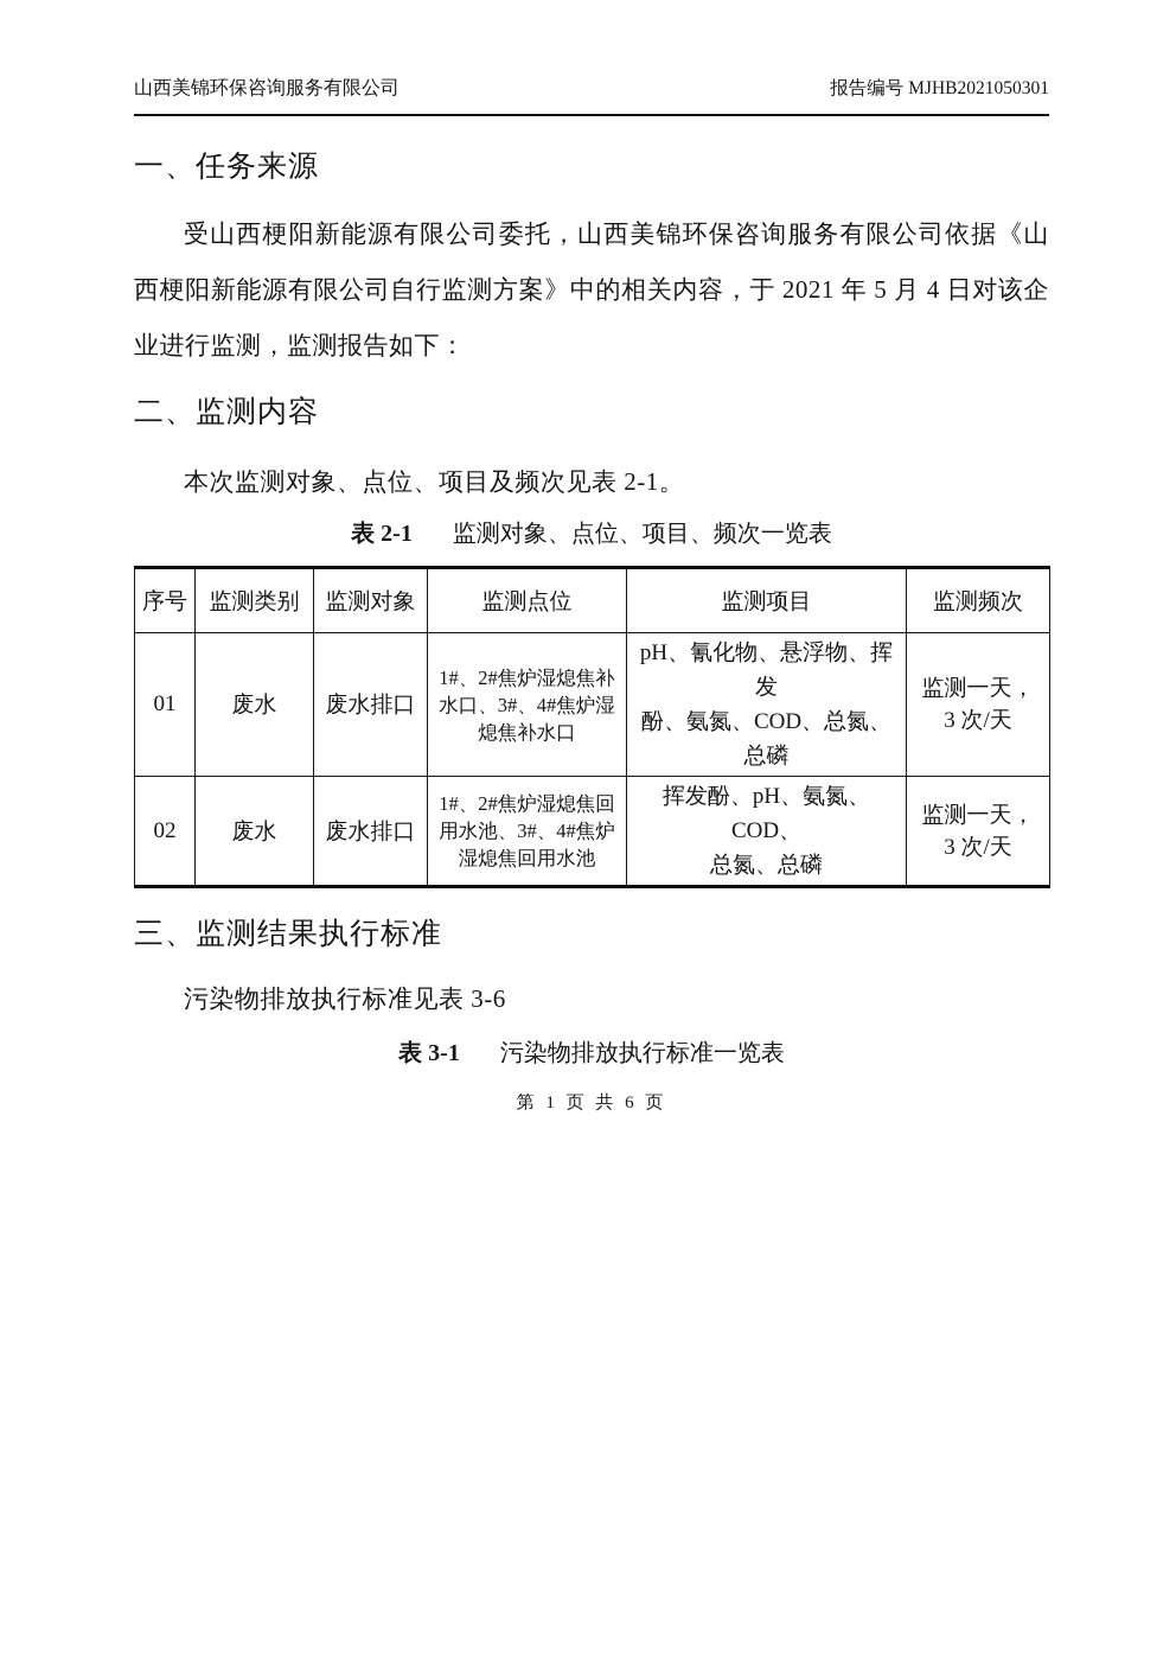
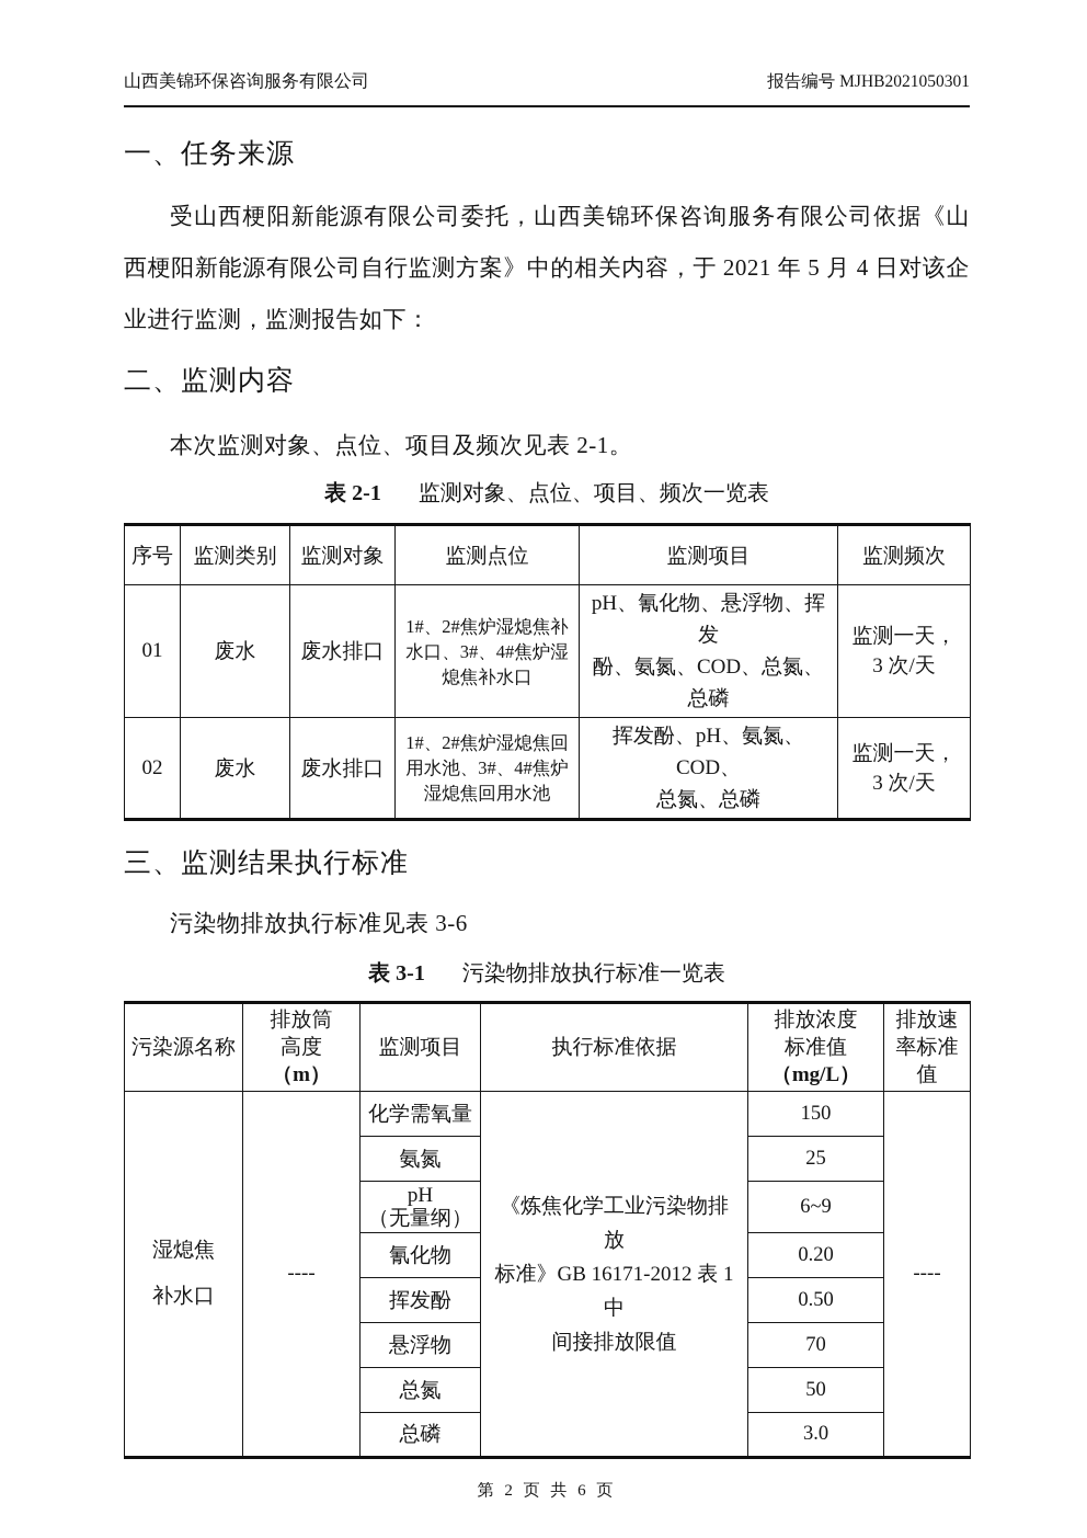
  山西美锦环保咨询服务有限公司
  报告编号 MJHB2021050301
  一、任务来源
  受山西梗阳新能源有限公司委托，山西美锦环保咨询服务有限公司依据《山西梗阳新能源有限公司自行监测方案》中的相关内容，于 2021 年 5 月 4 日对该企业进行监测，监测报告如下：
  二、监测内容
  本次监测对象、点位、项目及频次见表 2-1。
  表 2-1 监测对象、点位、项目、频次一览表
  序号	监测类别	监测对象	监测点位	监测项目	监测频次
  01	废水	废水排口	1#、2#焦炉湿熄焦补 水口、3#、4#焦炉湿 熄焦补水口	pH、氰化物、悬浮物、挥发 酚、氨氮、COD、总氮、总磷	监测一天， 3 次/天
  02	废水	废水排口	1#、2#焦炉湿熄焦回 用水池、3#、4#焦炉 湿熄焦回用水池	挥发酚、pH、氨氮、COD、 总氮、总磷	监测一天， 3 次/天
  三、监测结果执行标准
  污染物排放执行标准见表 3-6
  表 3-1 污染物排放执行标准一览表
+ 污染源名称	排放筒 高度（m）	监测项目	执行标准依据	排放浓度 标准值（mg/L）	排放速 率标准 值
+ 湿熄焦 补水口	----	化学需氧量	《炼焦化学工业污染物排放 标准》GB 16171-2012 表 1 中 间接排放限值	150	----
+ 氨氮	25
+ pH （无量纲）	6~9
+ 氰化物	0.20
+ 挥发酚	0.50
+ 悬浮物	70
+ 总氮	50
+ 总磷	3.0
- 第 1 页 共 6 页
+ 第 2 页 共 6 页
